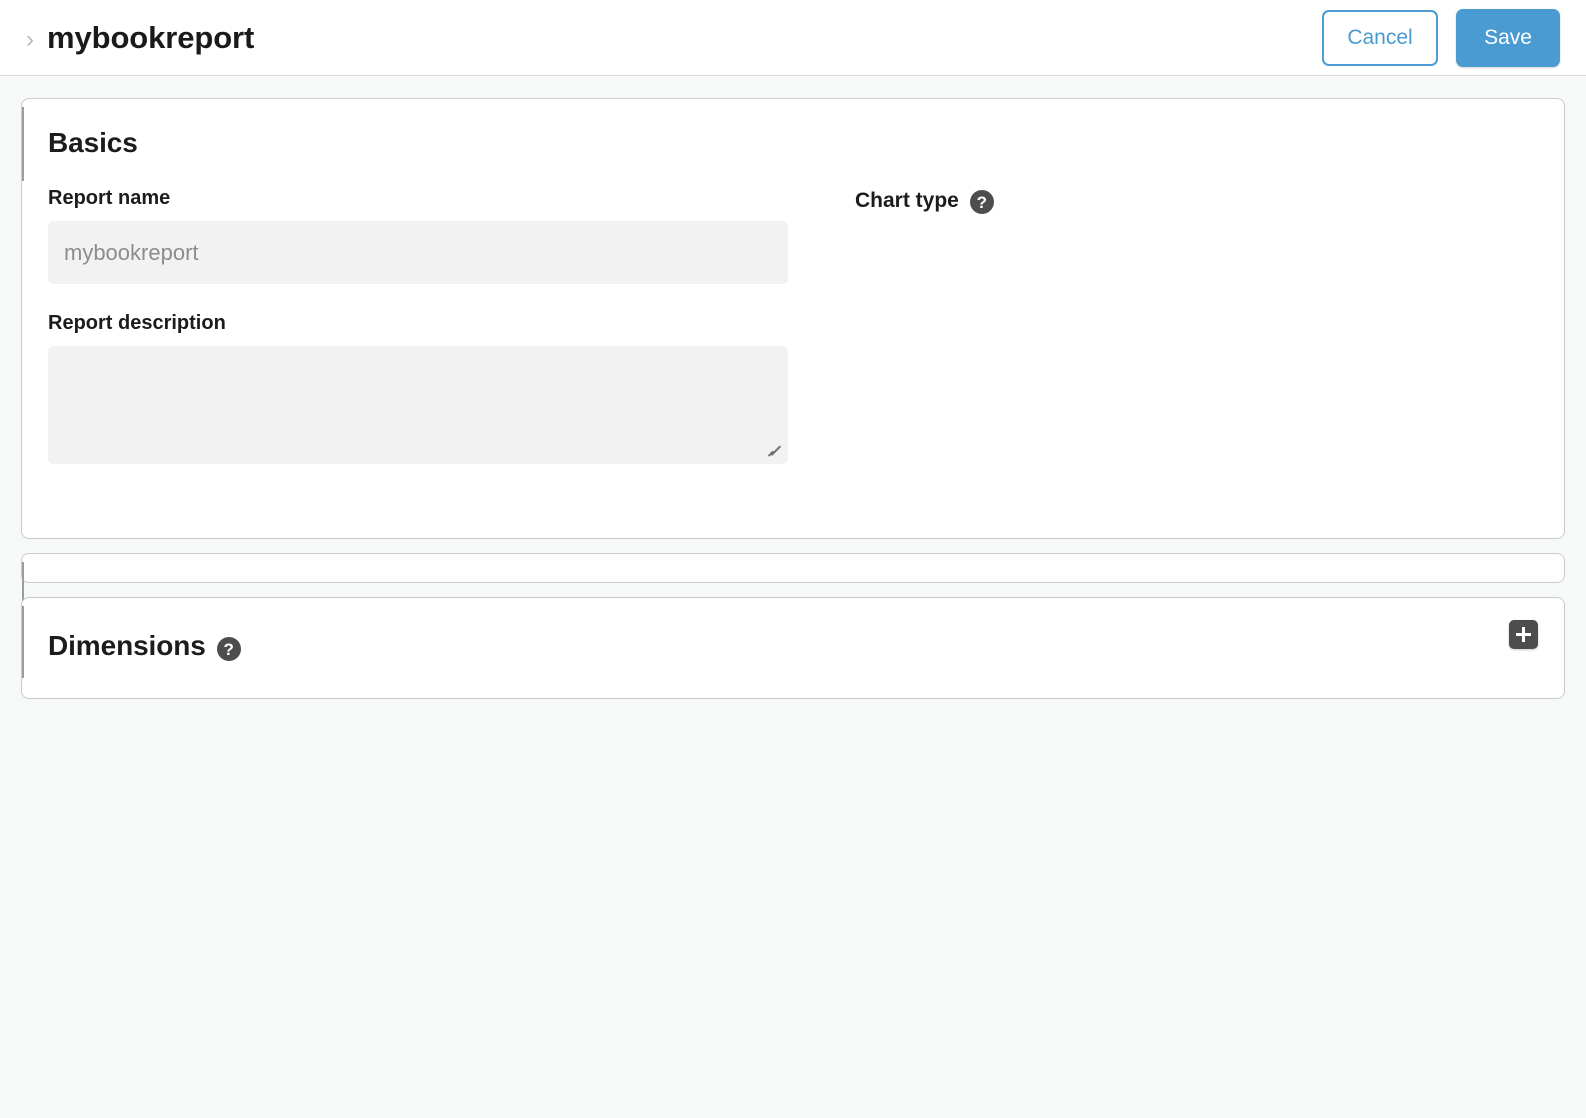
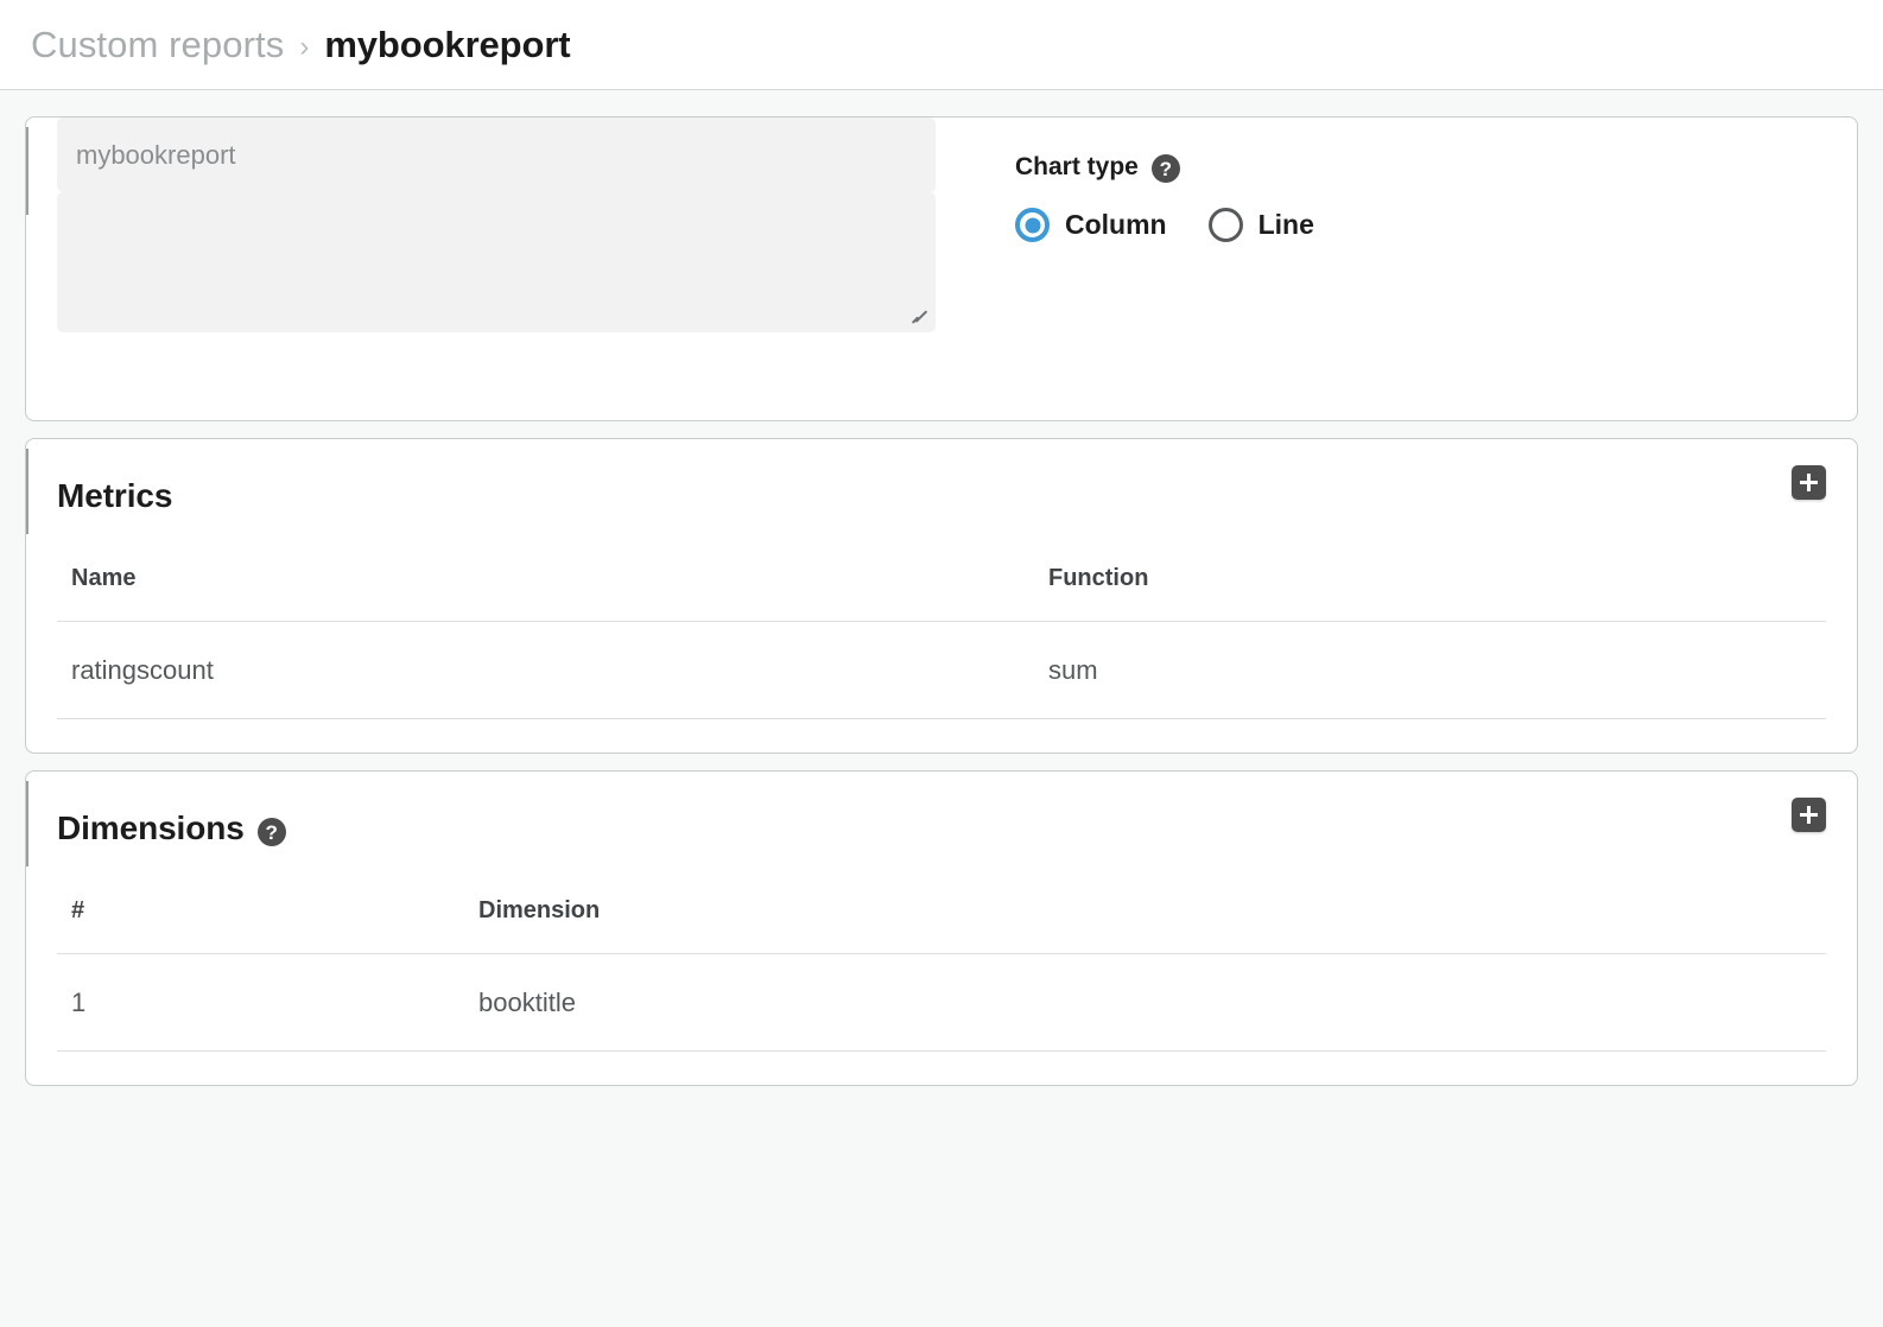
+ Custom reports
  ›
  mybookreport
- Cancel
- Save
- Basics
- Report name
  mybookreport
- Report description
  Chart type
  ?
+ Column
+ Line
+ Metrics
+ Name	Function
+ ratingscount	sum
  Dimensions
  ?
+ #	Dimension
+ 1	booktitle
